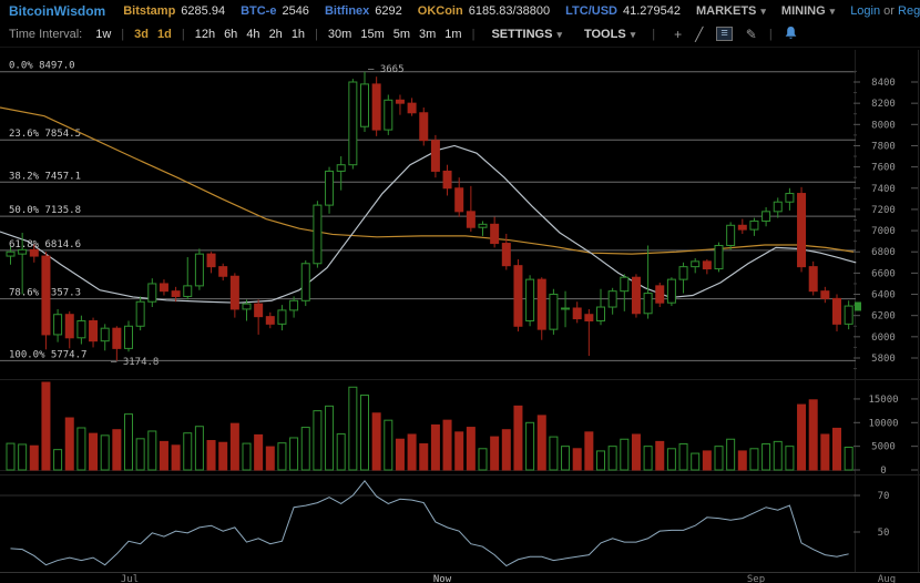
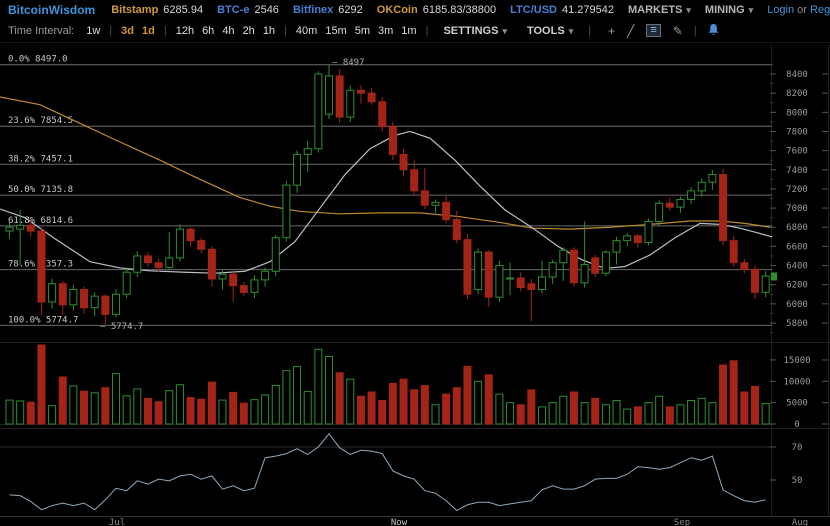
  BitcoinWisdom
  Bitstamp 6285.94
  BTC-e 2546
  Bitfinex 6292
  OKCoin 6185.83/38800
  LTC/USD 41.279542
  MARKETS ▾
  MINING ▾
  Time Interval:
- 1w | 3d 1d | 12h 6h 4h 2h 1h | 30m 15m 5m 3m 1m
+ 1w | 3d 1d | 12h 6h 4h 2h 1h | 40m 15m 5m 3m 1m
  |
  SETTINGS ▾
  TOOLS ▾
  |
  +
  ╱
  ≡
  ✎
  |
  0.0% 8497.0
  23.6% 7854.5
  38.2% 7457.1
  50.0% 7135.8
  61.8% 6814.6
  78.6%357.3
  100.0% 5774.7
  8400
  8200
  8000
  7800
  7600
  7400
  7200
  7000
  6800
  6600
  6400
  6200
  6000
  5800
  15000
  10000
  5000
  0
  70
  50
  Jul
  Now
  Sep
  Aug
- – 3665
+ – 8497
- – 3174.8
+ – 5774.7
